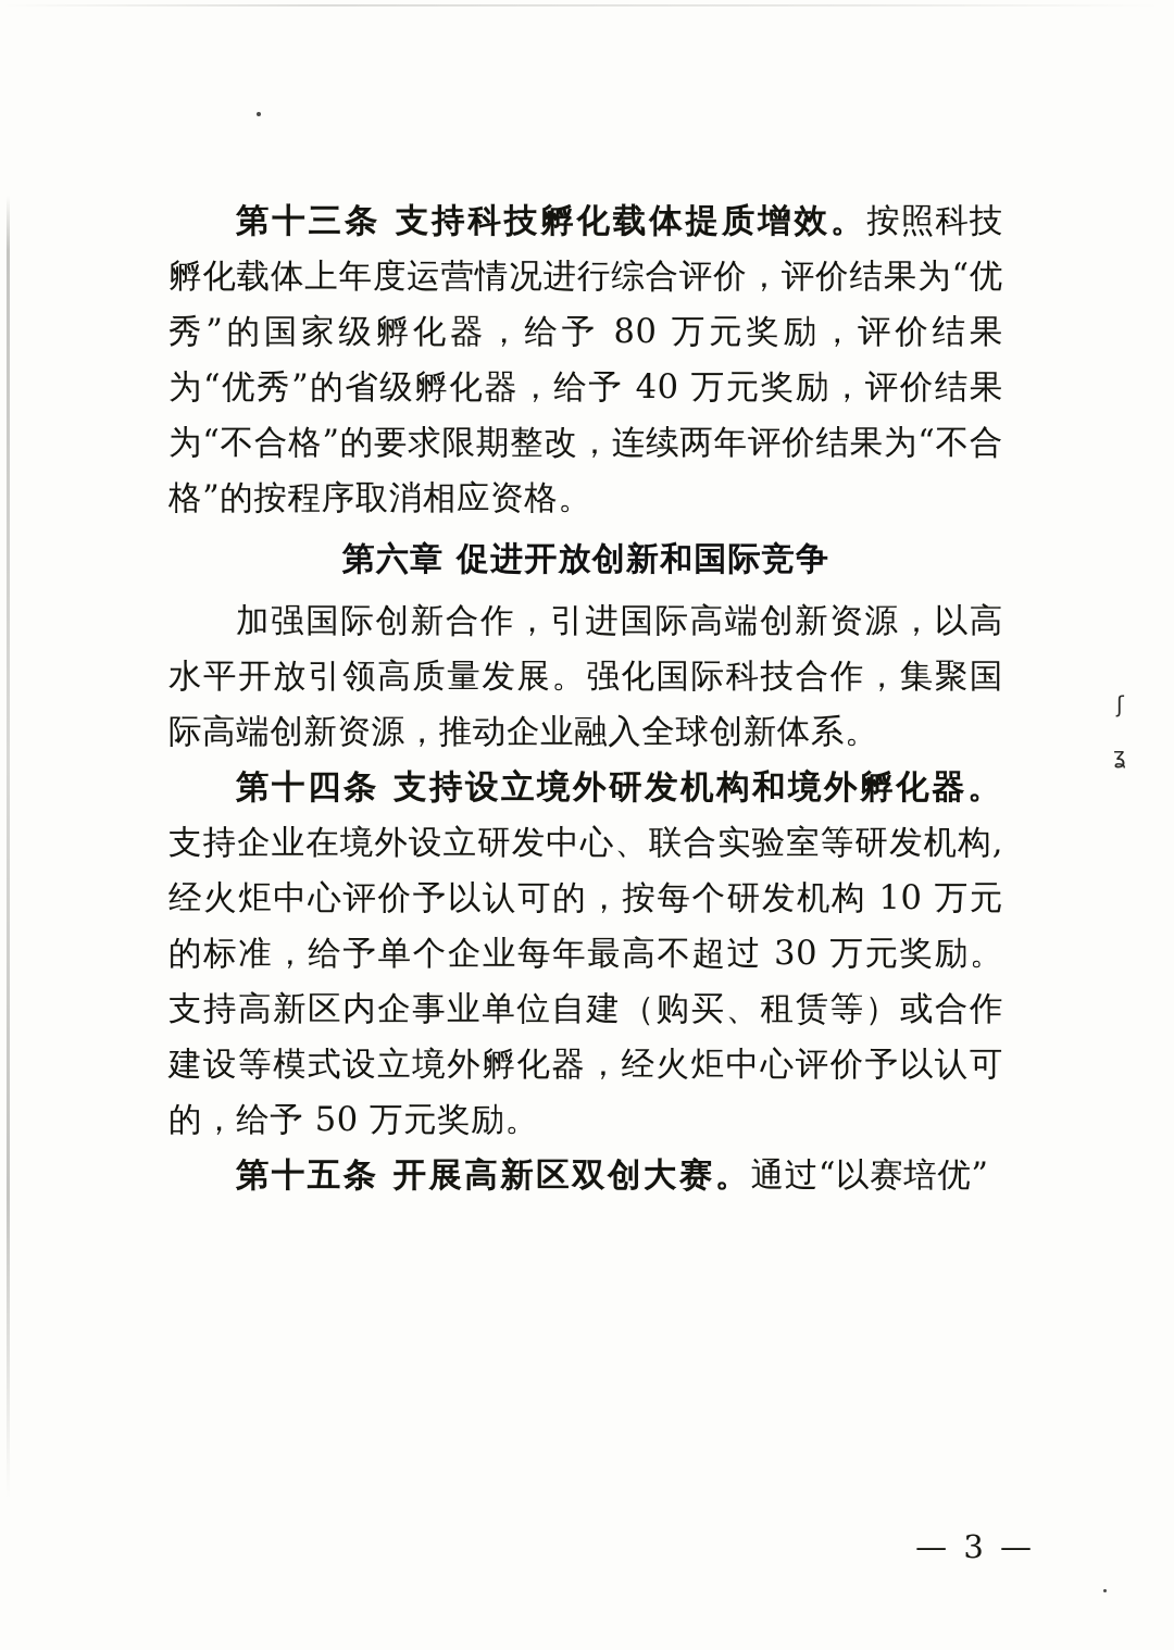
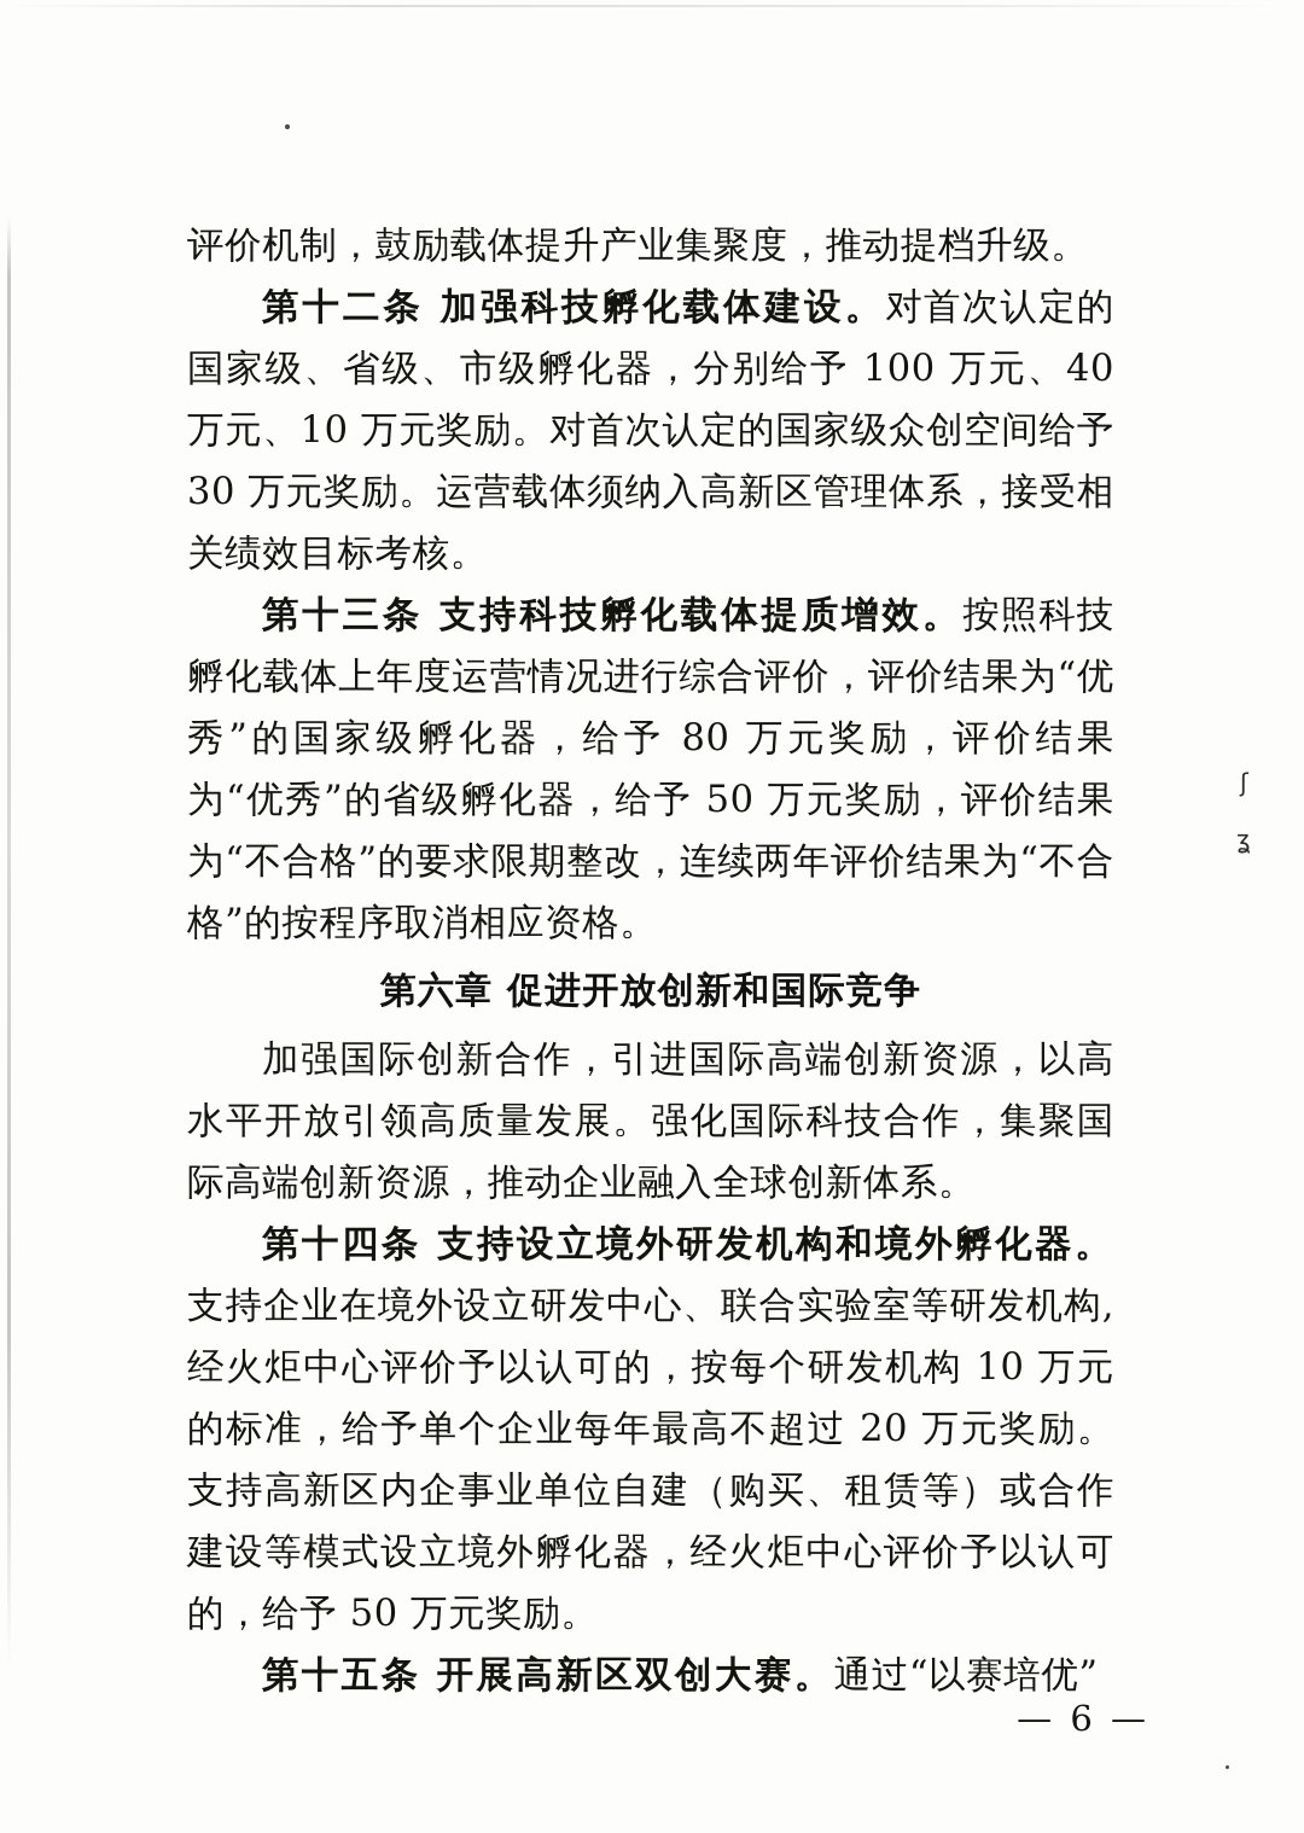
  ʃ
  ʓ
+ 评价机制，鼓励载体提升产业集聚度，推动提档升级。
+ 第十二条 加强科技孵化载体建设。对首次认定的国家级、省级、市级孵化器，分别给予 100 万元、40 万元、10 万元奖励。对首次认定的国家级众创空间给予 30 万元奖励。运营载体须纳入高新区管理体系，接受相关绩效目标考核。
- 第十三条 支持科技孵化载体提质增效。按照科技孵化载体上年度运营情况进行综合评价，评价结果为“优秀”的国家级孵化器，给予 80 万元奖励，评价结果为“优秀”的省级孵化器，给予 40 万元奖励，评价结果为“不合格”的要求限期整改，连续两年评价结果为“不合格”的按程序取消相应资格。
+ 第十三条 支持科技孵化载体提质增效。按照科技孵化载体上年度运营情况进行综合评价，评价结果为“优秀”的国家级孵化器，给予 80 万元奖励，评价结果为“优秀”的省级孵化器，给予 50 万元奖励，评价结果为“不合格”的要求限期整改，连续两年评价结果为“不合格”的按程序取消相应资格。
  第六章 促进开放创新和国际竞争
  加强国际创新合作，引进国际高端创新资源，以高水平开放引领高质量发展。强化国际科技合作，集聚国际高端创新资源，推动企业融入全球创新体系。
- 第十四条 支持设立境外研发机构和境外孵化器。支持企业在境外设立研发中心、联合实验室等研发机构,经火炬中心评价予以认可的，按每个研发机构 10 万元的标准，给予单个企业每年最高不超过 30 万元奖励。支持高新区内企事业单位自建（购买、租赁等）或合作建设等模式设立境外孵化器，经火炬中心评价予以认可的，给予 50 万元奖励。
+ 第十四条 支持设立境外研发机构和境外孵化器。支持企业在境外设立研发中心、联合实验室等研发机构,经火炬中心评价予以认可的，按每个研发机构 10 万元的标准，给予单个企业每年最高不超过 20 万元奖励。支持高新区内企事业单位自建（购买、租赁等）或合作建设等模式设立境外孵化器，经火炬中心评价予以认可的，给予 50 万元奖励。
  第十五条 开展高新区双创大赛。通过“以赛培优”
- — 3 —
+ — 6 —
